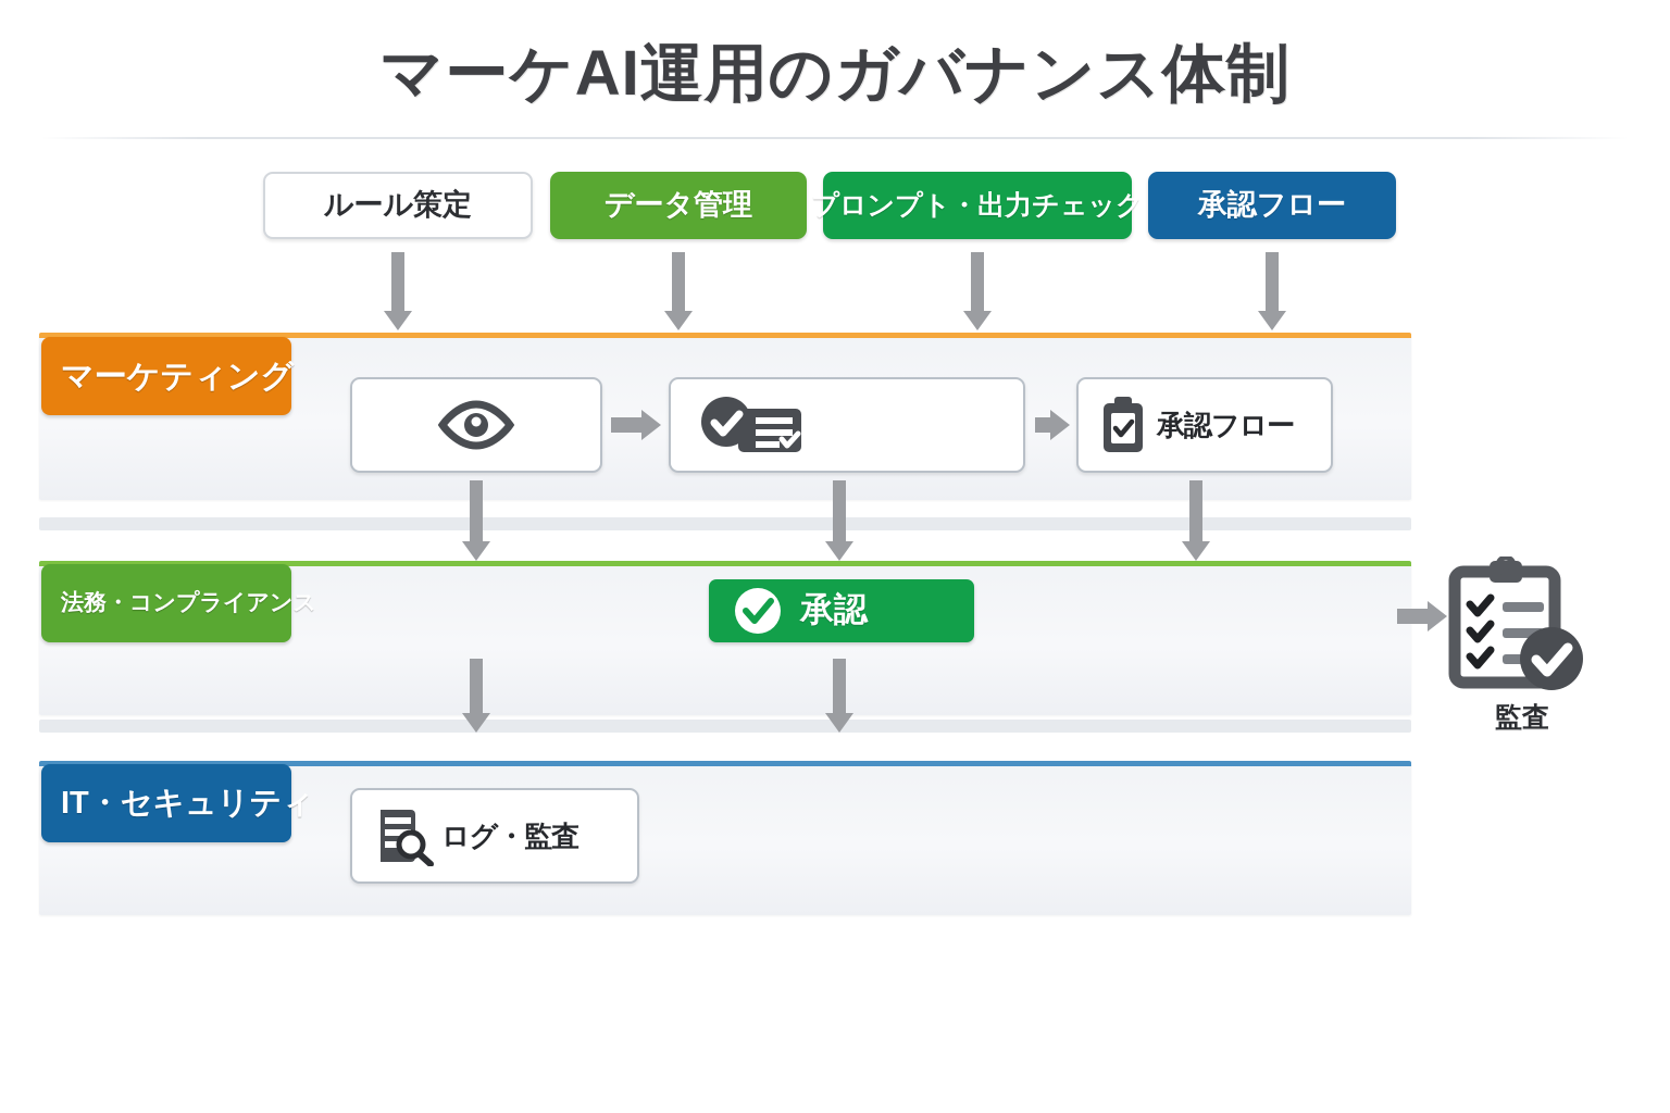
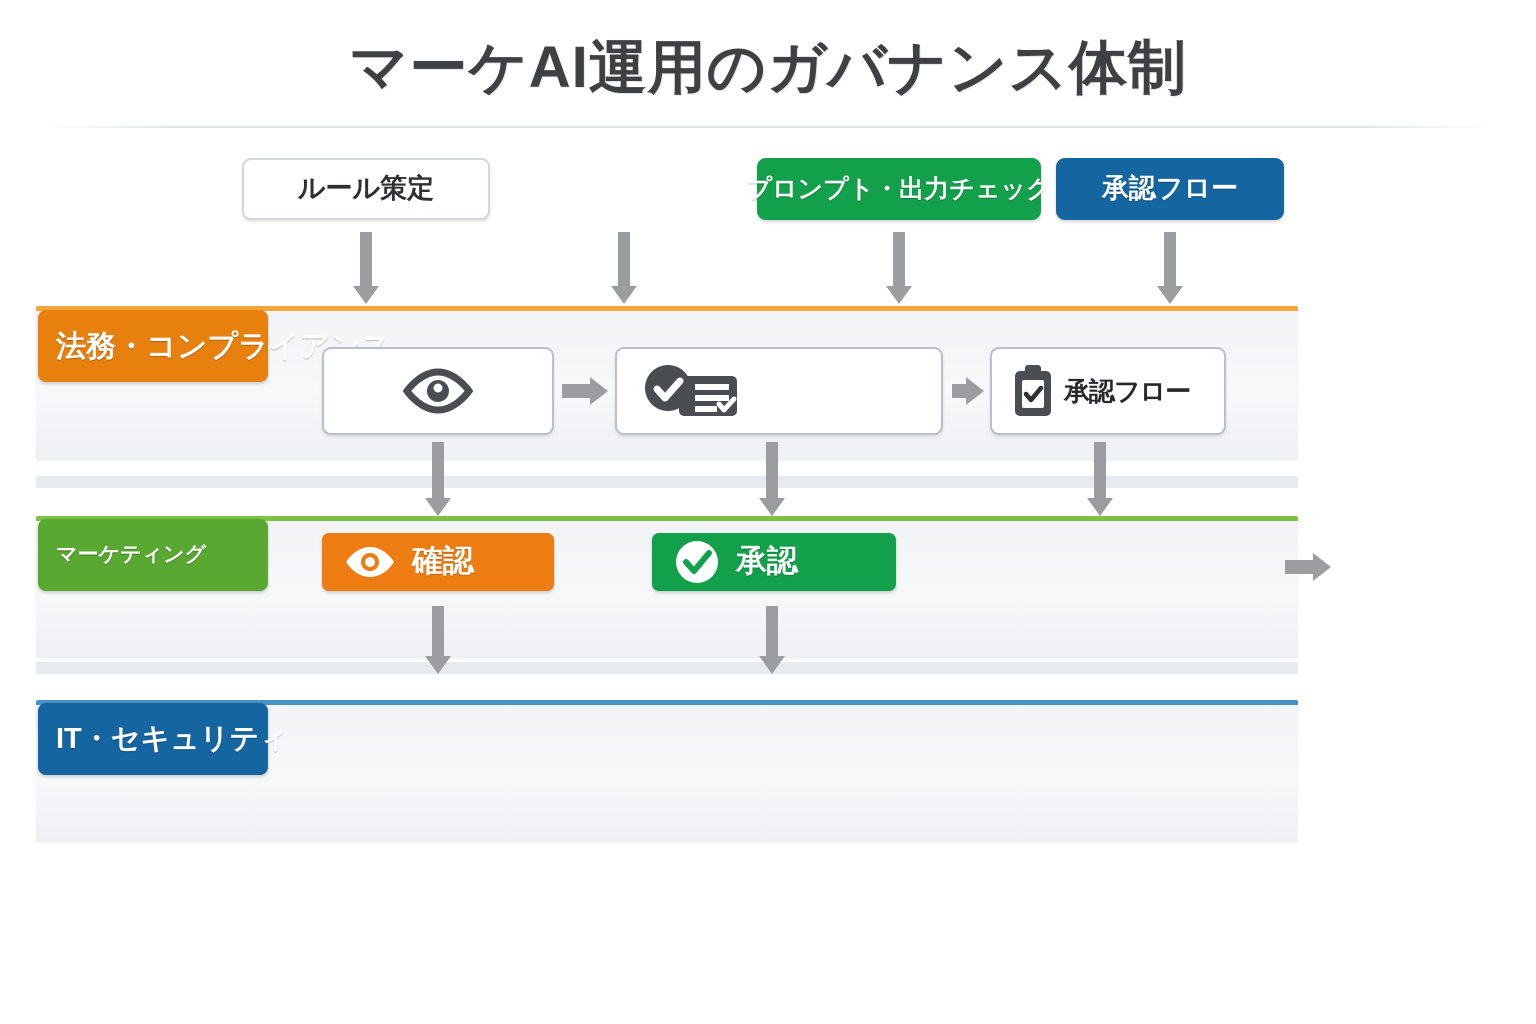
  マーケAI運用のガバナンス体制
  ルール策定
- データ管理
  プロンプト・出力チェック
  承認フロー
- マーケティング
+ 法務・コンプライアンス
  承認フロー
- 法務・コンプライアンス
+ マーケティング
+ 確認
  承認
  IT・セキュリティ
- ログ・監査
- 監査
